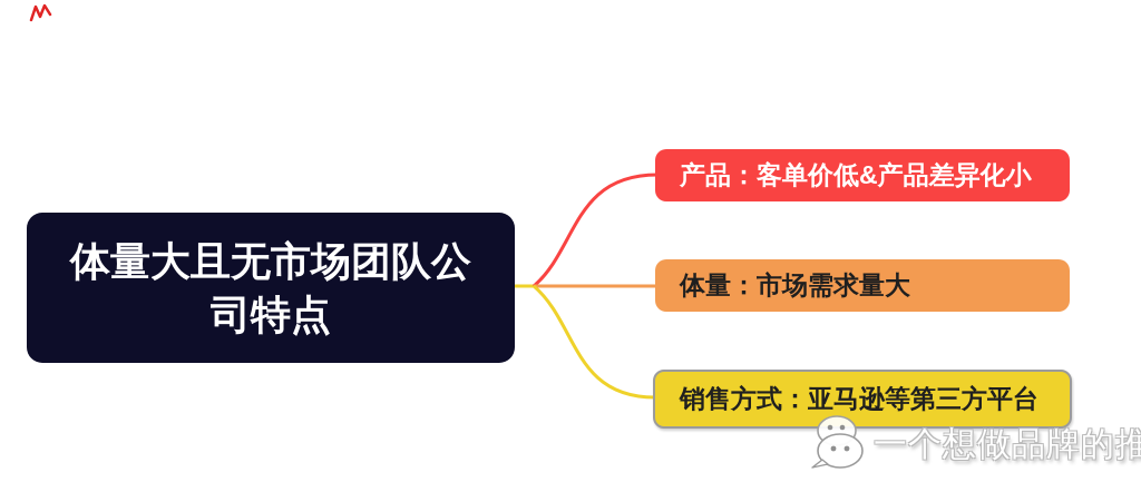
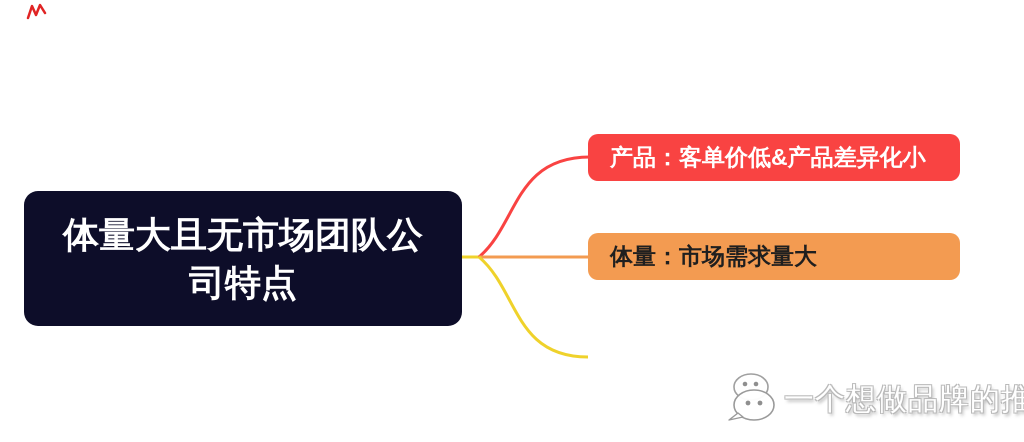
  体量大且无市场团队公
  司特点
  产品：客单价低&产品差异化小
  体量：市场需求量大
- 销售方式：亚马逊等第三方平台
  一个想做品牌的推
